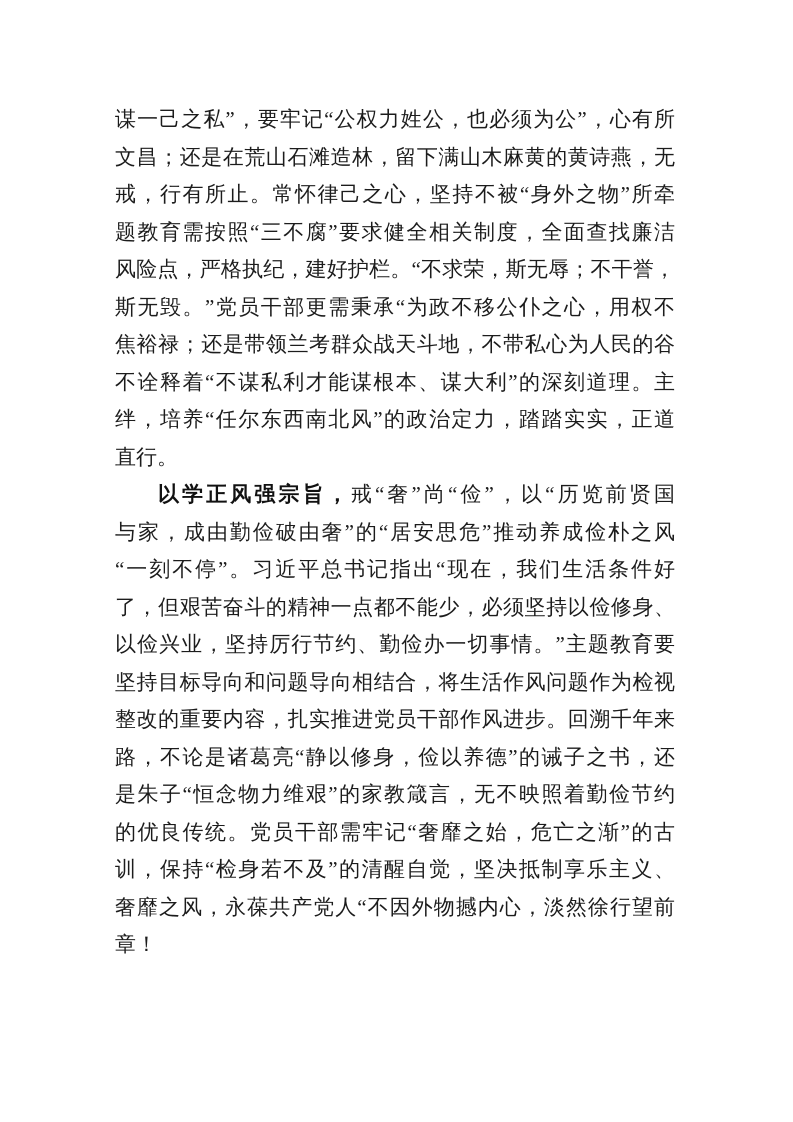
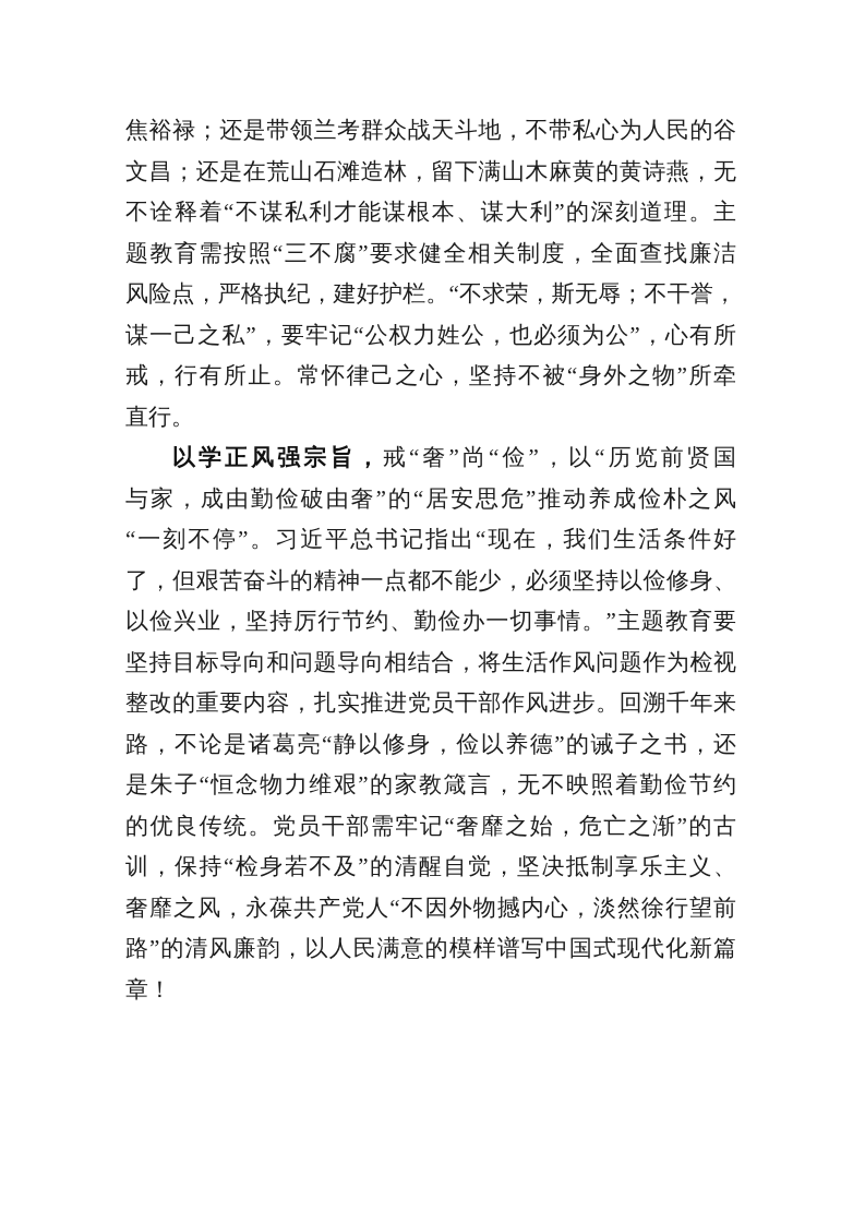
- 谋一己之私”，要牢记“公权力姓公，也必须为公”，心有所
+ 焦裕禄；还是带领兰考群众战天斗地，不带私心为人民的谷
  文昌；还是在荒山石滩造林，留下满山木麻黄的黄诗燕，无
- 戒，行有所止。常怀律己之心，坚持不被“身外之物”所牵
+ 不诠释着“不谋私利才能谋根本、谋大利”的深刻道理。主
  题教育需按照“三不腐”要求健全相关制度，全面查找廉洁
  风险点，严格执纪，建好护栏。“不求荣，斯无辱；不干誉，
- 斯无毁。”党员干部更需秉承“为政不移公仆之心，用权不
- 焦裕禄；还是带领兰考群众战天斗地，不带私心为人民的谷
+ 谋一己之私”，要牢记“公权力姓公，也必须为公”，心有所
- 不诠释着“不谋私利才能谋根本、谋大利”的深刻道理。主
+ 戒，行有所止。常怀律己之心，坚持不被“身外之物”所牵
- 绊，培养“任尔东西南北风”的政治定力，踏踏实实，正道
  直行。
  以学正风强宗旨，戒“奢”尚“俭”，以“历览前贤国
  与家，成由勤俭破由奢”的“居安思危”推动养成俭朴之风
  “一刻不停”。习近平总书记指出“现在，我们生活条件好
  了，但艰苦奋斗的精神一点都不能少，必须坚持以俭修身、
  以俭兴业，坚持厉行节约、勤俭办一切事情。”主题教育要
  坚持目标导向和问题导向相结合，将生活作风问题作为检视
  整改的重要内容，扎实推进党员干部作风进步。回溯千年来
  路，不论是诸葛亮“静以修身，俭以养德”的诫子之书，还
  是朱子“恒念物力维艰”的家教箴言，无不映照着勤俭节约
  的优良传统。党员干部需牢记“奢靡之始，危亡之渐”的古
  训，保持“检身若不及”的清醒自觉，坚决抵制享乐主义、
  奢靡之风，永葆共产党人“不因外物撼内心，淡然徐行望前
+ 路”的清风廉韵，以人民满意的模样谱写中国式现代化新篇
  章！
